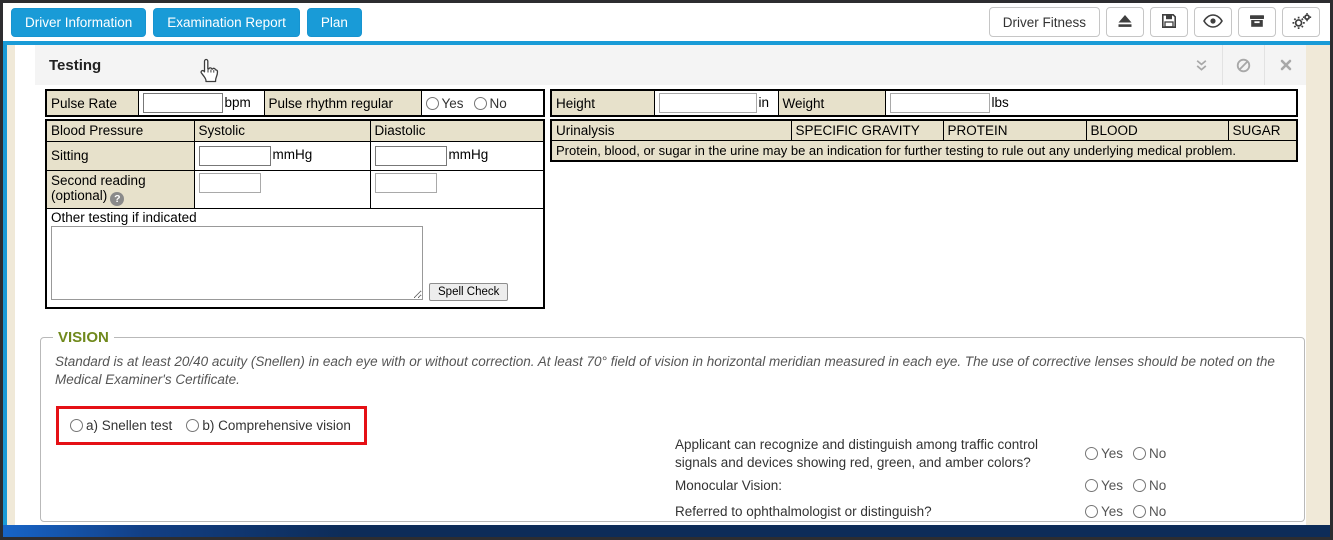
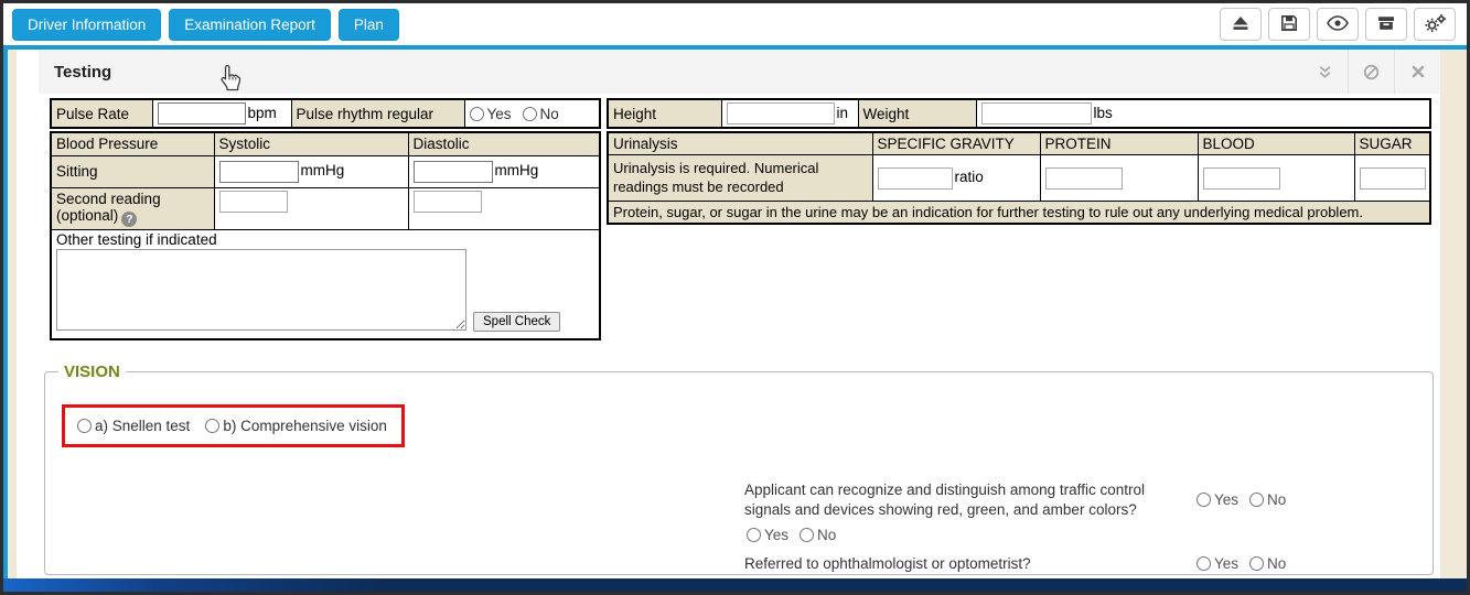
  Driver Information
  Examination Report
  Plan
- Driver Fitness
  Testing
  Pulse Rate	bpm	Pulse rhythm regular	Yes No
  Height	in	Weight	lbs
  Blood Pressure	Systolic	Diastolic
  Sitting	mmHg	mmHg
  Second reading (optional) ?
  Other testing if indicated Spell Check
  Urinalysis	SPECIFIC GRAVITY	PROTEIN	BLOOD	SUGAR
+ Urinalysis is required. Numerical readings must be recorded	ratio
- Protein, blood, or sugar in the urine may be an indication for further testing to rule out any underlying medical problem.
+ Protein, sugar, or sugar in the urine may be an indication for further testing to rule out any underlying medical problem.
  VISION
- Standard is at least 20/40 acuity (Snellen) in each eye with or without correction. At least 70° field of vision in horizontal meridian measured in each eye. The use of corrective lenses should be noted on the Medical Examiner's Certificate.
  a) Snellen test
  b) Comprehensive vision
  Applicant can recognize and distinguish among traffic control signals and devices showing red, green, and amber colors?
  Yes No
- Monocular Vision:
  Yes No
- Referred to ophthalmologist or distinguish?
+ Referred to ophthalmologist or optometrist?
  Yes No
